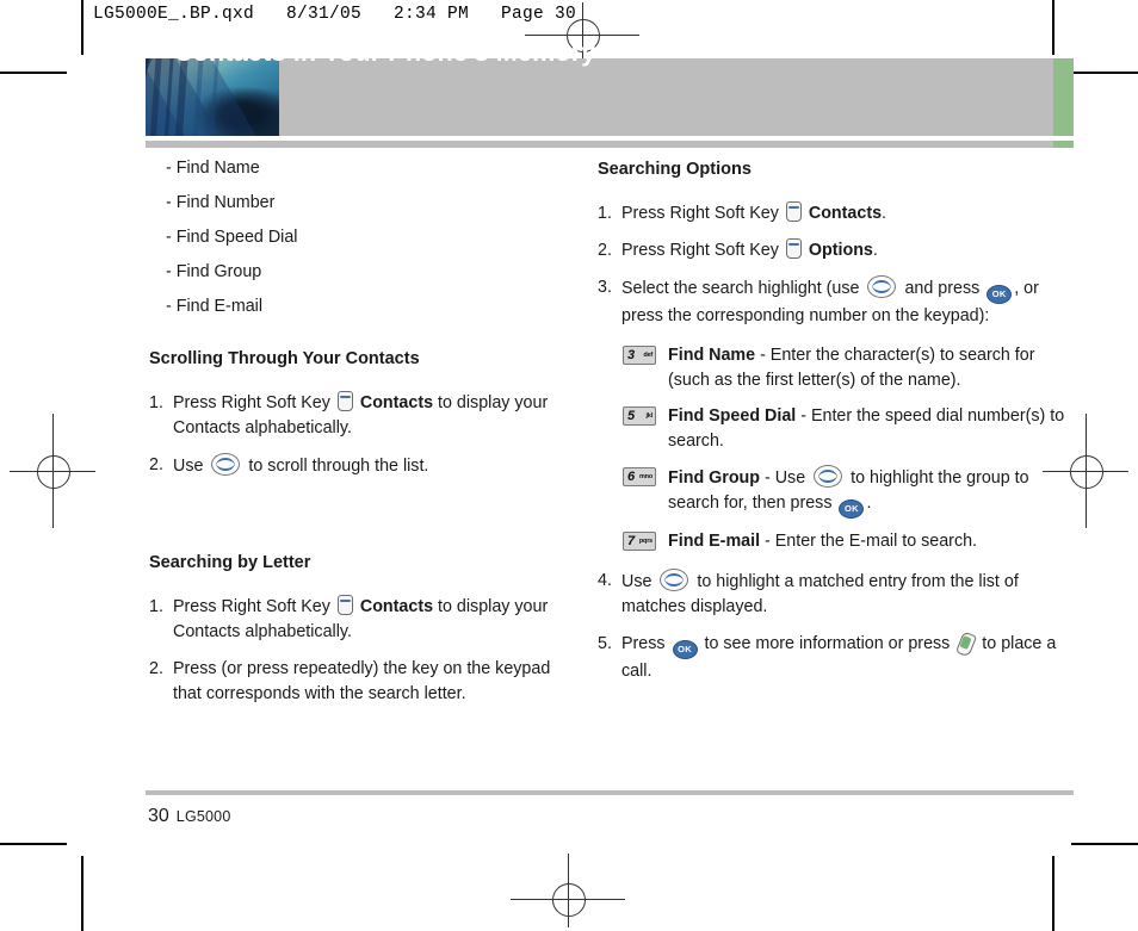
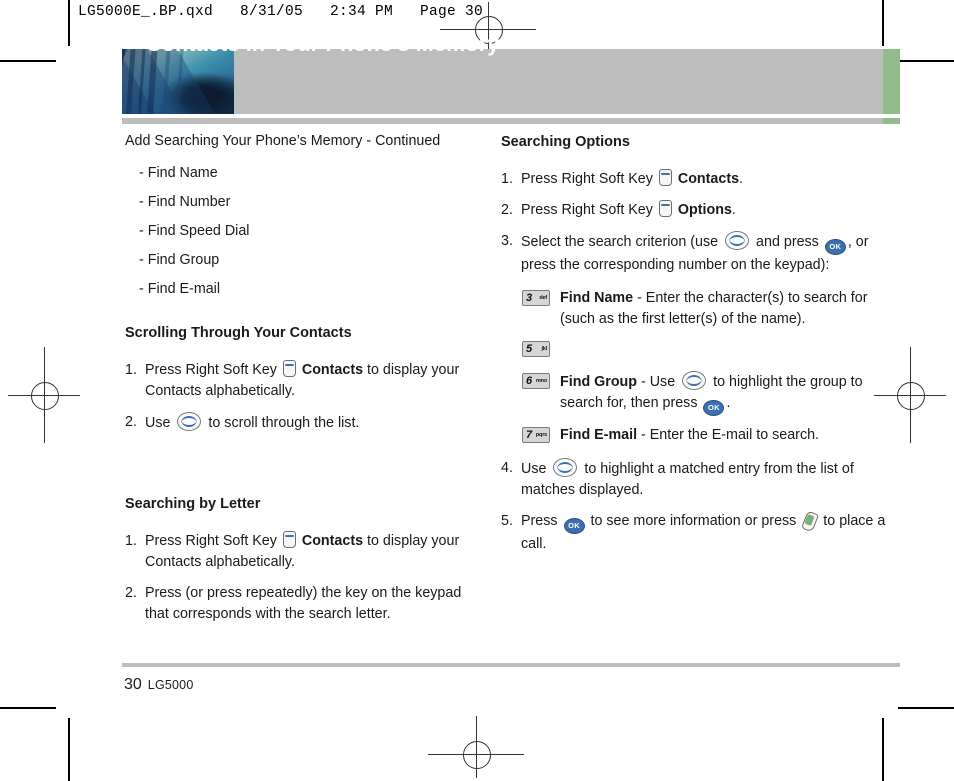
  LG5000E_.BP.qxd 8/31/05 2:34 PM Page 30
  Contacts in Your Phone’s Memory
+ Add Searching Your Phone’s Memory - Continued
  - Find Name
  - Find Number
  - Find Speed Dial
  - Find Group
  - Find E-mail
  Scrolling Through Your Contacts
  1.
  Press Right Soft Key Contacts to display your Contacts alphabetically.
  2.
  Use to scroll through the list.
  Searching by Letter
  1.
  Press Right Soft Key Contacts to display your Contacts alphabetically.
  2.
  Press (or press repeatedly) the key on the keypad that corresponds with the search letter.
  Searching Options
  1.
  Press Right Soft Key Contacts.
  2.
  Press Right Soft Key Options.
  3.
- Select the search highlight (use and press OK, or press the corresponding number on the keypad):
+ Select the search criterion (use and press OK, or press the corresponding number on the keypad):
  3
  Find Name - Enter the character(s) to search for (such as the first letter(s) of the name).
  5
- Find Speed Dial - Enter the speed dial number(s) to search.
  6
  Find Group - Use to highlight the group to search for, then press OK.
  7
  Find E-mail - Enter the E-mail to search.
  4.
  Use to highlight a matched entry from the list of matches displayed.
  5.
  Press OK to see more information or press to place a call.
  30 LG5000
